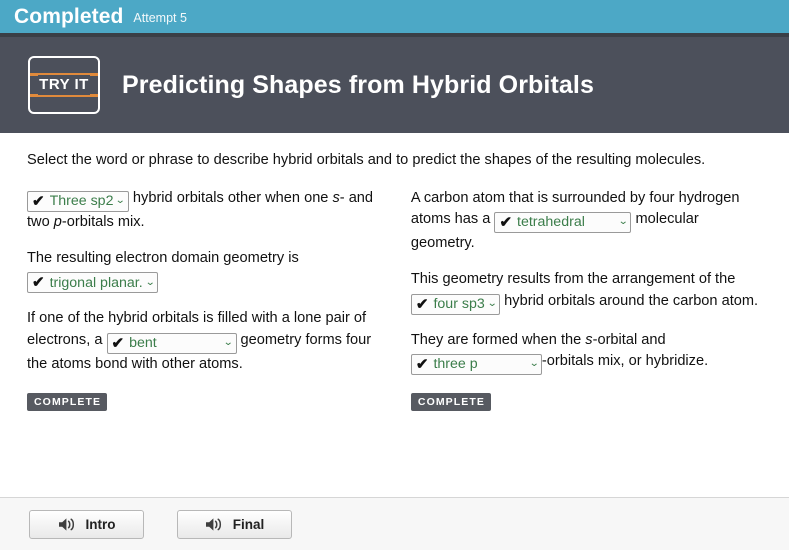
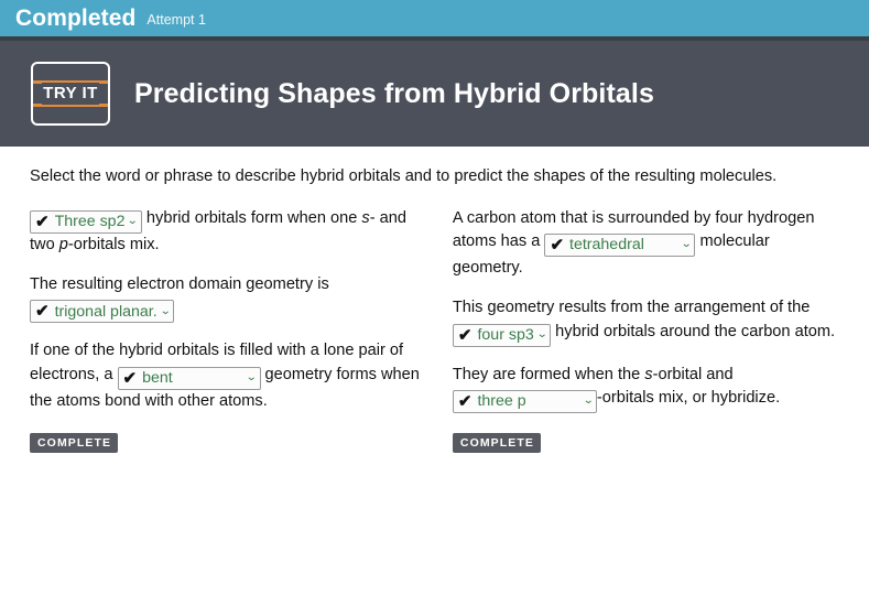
  Completed
- Attempt 5
+ Attempt 1
  TRY IT
  Predicting Shapes from Hybrid Orbitals
  Select the word or phrase to describe hybrid orbitals and to predict the shapes of the resulting molecules.
  ✔
  Three sp2
  ⌄
- hybrid orbitals other when one s- and two p-orbitals mix.
+ hybrid orbitals form when one s- and two p-orbitals mix.
  The resulting electron domain geometry is
  ✔
  trigonal planar.
  ⌄
  If one of the hybrid orbitals is filled with a lone pair of electrons, a
  ✔
  bent
  ⌄
- geometry forms four the atoms bond with other atoms.
+ geometry forms when the atoms bond with other atoms.
  COMPLETE
  A carbon atom that is surrounded by four hydrogen atoms has a
  ✔
  tetrahedral
  ⌄
  molecular geometry.
  This geometry results from the arrangement of the
  ✔
  four sp3
  ⌄
  hybrid orbitals around the carbon atom.
  They are formed when the s-orbital and
  ✔
  three p
  ⌄
  -orbitals mix, or hybridize.
  COMPLETE
- Intro
- Final
